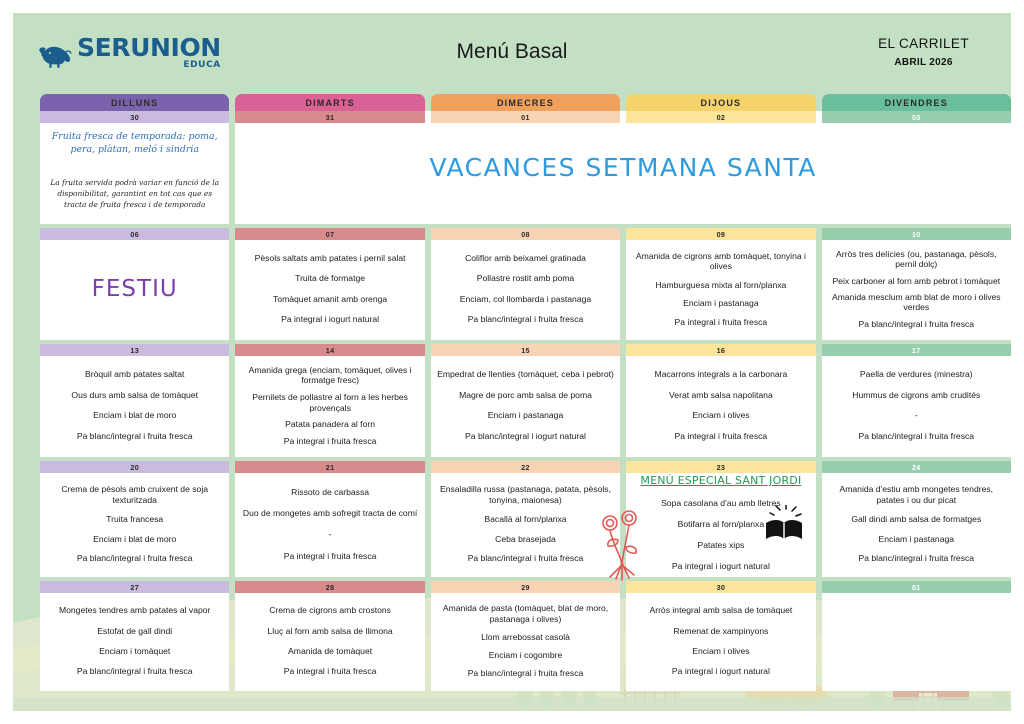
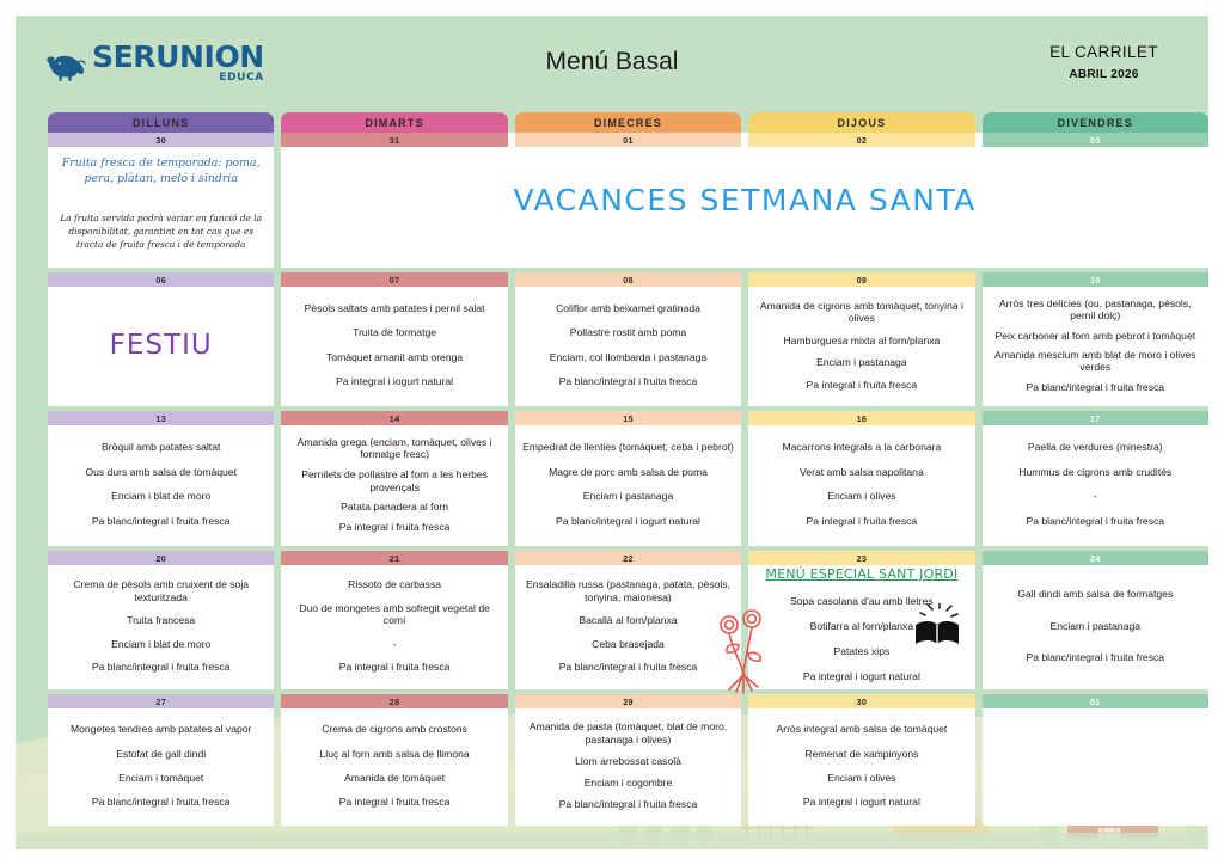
  SERUNION
  EDUCA
  Menú Basal
  EL CARRILET
  ABRIL 2026
  DILLUNS
  DIMARTS
  DIMECRES
  DIJOUS
  DIVENDRES
  30
  Fruita fresca de temporada: poma, pera, plàtan, meló i sindria
  La fruita servida podrà variar en funció de la disponibilitat, garantint en tot cas que es tracta de fruita fresca i de temporada
  VACANCES SETMANA SANTA
  31
  01
  02
  03
  06
  FESTIU
  07
  Pèsols saltats amb patates i pernil salat
  Truita de formatge
  Tomàquet amanit amb orenga
  Pa integral i iogurt natural
  08
  Coliflor amb beixamel gratinada
  Pollastre rostit amb poma
  Enciam, col llombarda i pastanaga
  Pa blanc/integral i fruita fresca
  09
  Amanida de cigrons amb tomàquet, tonyina i olives
  Hamburguesa mixta al forn/planxa
  Enciam i pastanaga
  Pa integral i fruita fresca
  10
  Arròs tres delícies (ou, pastanaga, pèsols, pernil dolç)
  Peix carboner al forn amb pebrot i tomàquet
  Amanida mesclum amb blat de moro i olives verdes
  Pa blanc/integral i fruita fresca
  13
  Bròquil amb patates saltat
  Ous durs amb salsa de tomàquet
  Enciam i blat de moro
  Pa blanc/integral i fruita fresca
  14
  Amanida grega (enciam, tomàquet, olives i formatge fresc)
  Pernilets de pollastre al forn a les herbes provençals
  Patata panadera al forn
  Pa integral i fruita fresca
  15
  Empedrat de llenties (tomàquet, ceba i pebrot)
  Magre de porc amb salsa de poma
  Enciam i pastanaga
  Pa blanc/integral i iogurt natural
  16
  Macarrons integrals a la carbonara
  Verat amb salsa napolitana
  Enciam i olives
  Pa integral i fruita fresca
  17
  Paella de verdures (minestra)
  Hummus de cigrons amb crudités
  -
  Pa blanc/integral i fruita fresca
  20
  Crema de pèsols amb cruixent de soja texturitzada
  Truita francesa
  Enciam i blat de moro
  Pa blanc/integral i fruita fresca
  21
  Rissoto de carbassa
- Duo de mongetes amb sofregit tracta de comí
+ Duo de mongetes amb sofregit vegetal de comí
  -
  Pa integral i fruita fresca
  22
  Ensaladilla russa (pastanaga, patata, pèsols, tonyina, maionesa)
  Bacallà al forn/planxa
  Ceba brasejada
  Pa blanc/integral i fruita fresca
  23
  MENÚ ESPECIAL SANT JORDI
  Sopa casolana d'au amb lletres
  Botifarra al forn/planxa
  Patates xips
  Pa integral i iogurt natural
  24
- Amanida d'estiu amb mongetes tendres, patates i ou dur picat
  Gall dindi amb salsa de formatges
  Enciam i pastanaga
  Pa blanc/integral i fruita fresca
  27
  Mongetes tendres amb patates al vapor
  Estofat de gall dindi
  Enciam i tomàquet
  Pa blanc/integral i fruita fresca
  28
  Crema de cigrons amb crostons
  Lluç al forn amb salsa de llimona
  Amanida de tomàquet
  Pa integral i fruita fresca
  29
  Amanida de pasta (tomàquet, blat de moro, pastanaga i olives)
  Llom arrebossat casolà
  Enciam i cogombre
  Pa blanc/integral i fruita fresca
  30
  Arròs integral amb salsa de tomàquet
  Remenat de xampinyons
  Enciam i olives
  Pa integral i iogurt natural
  01
